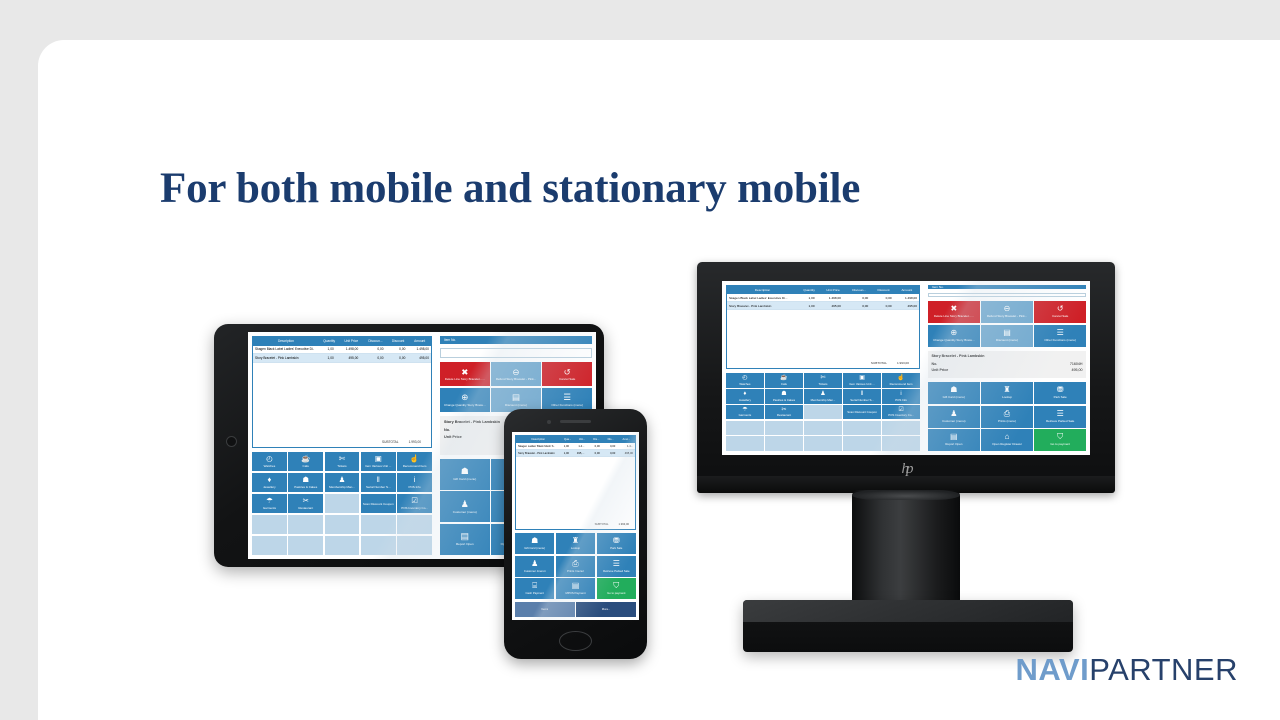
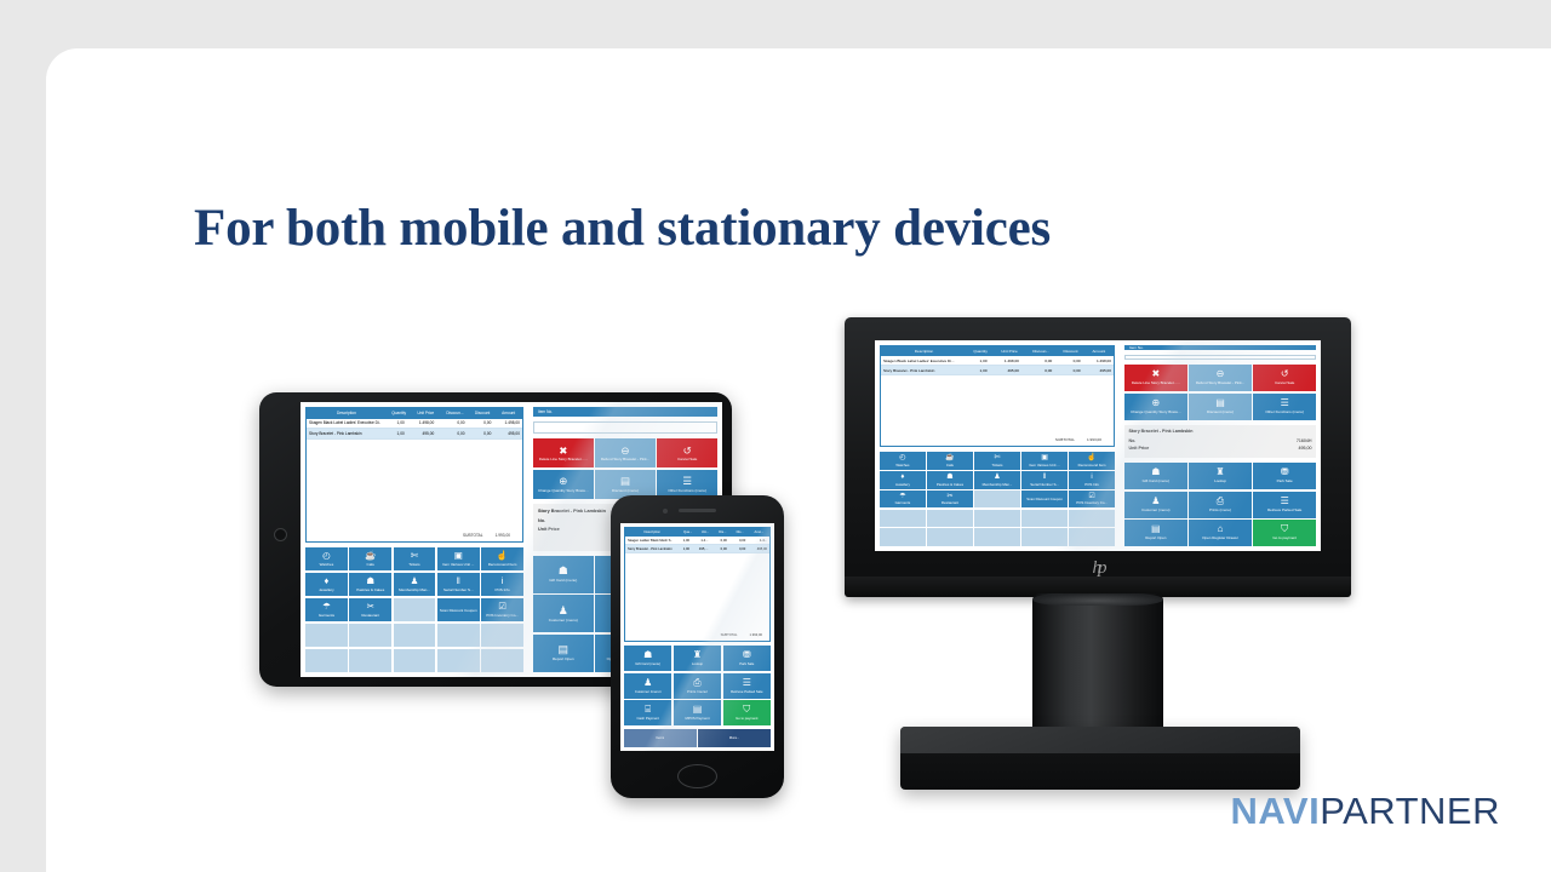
- For both mobile and stationary mobile
+ For both mobile and stationary devices
  hp
  NAVI
  PARTNER
